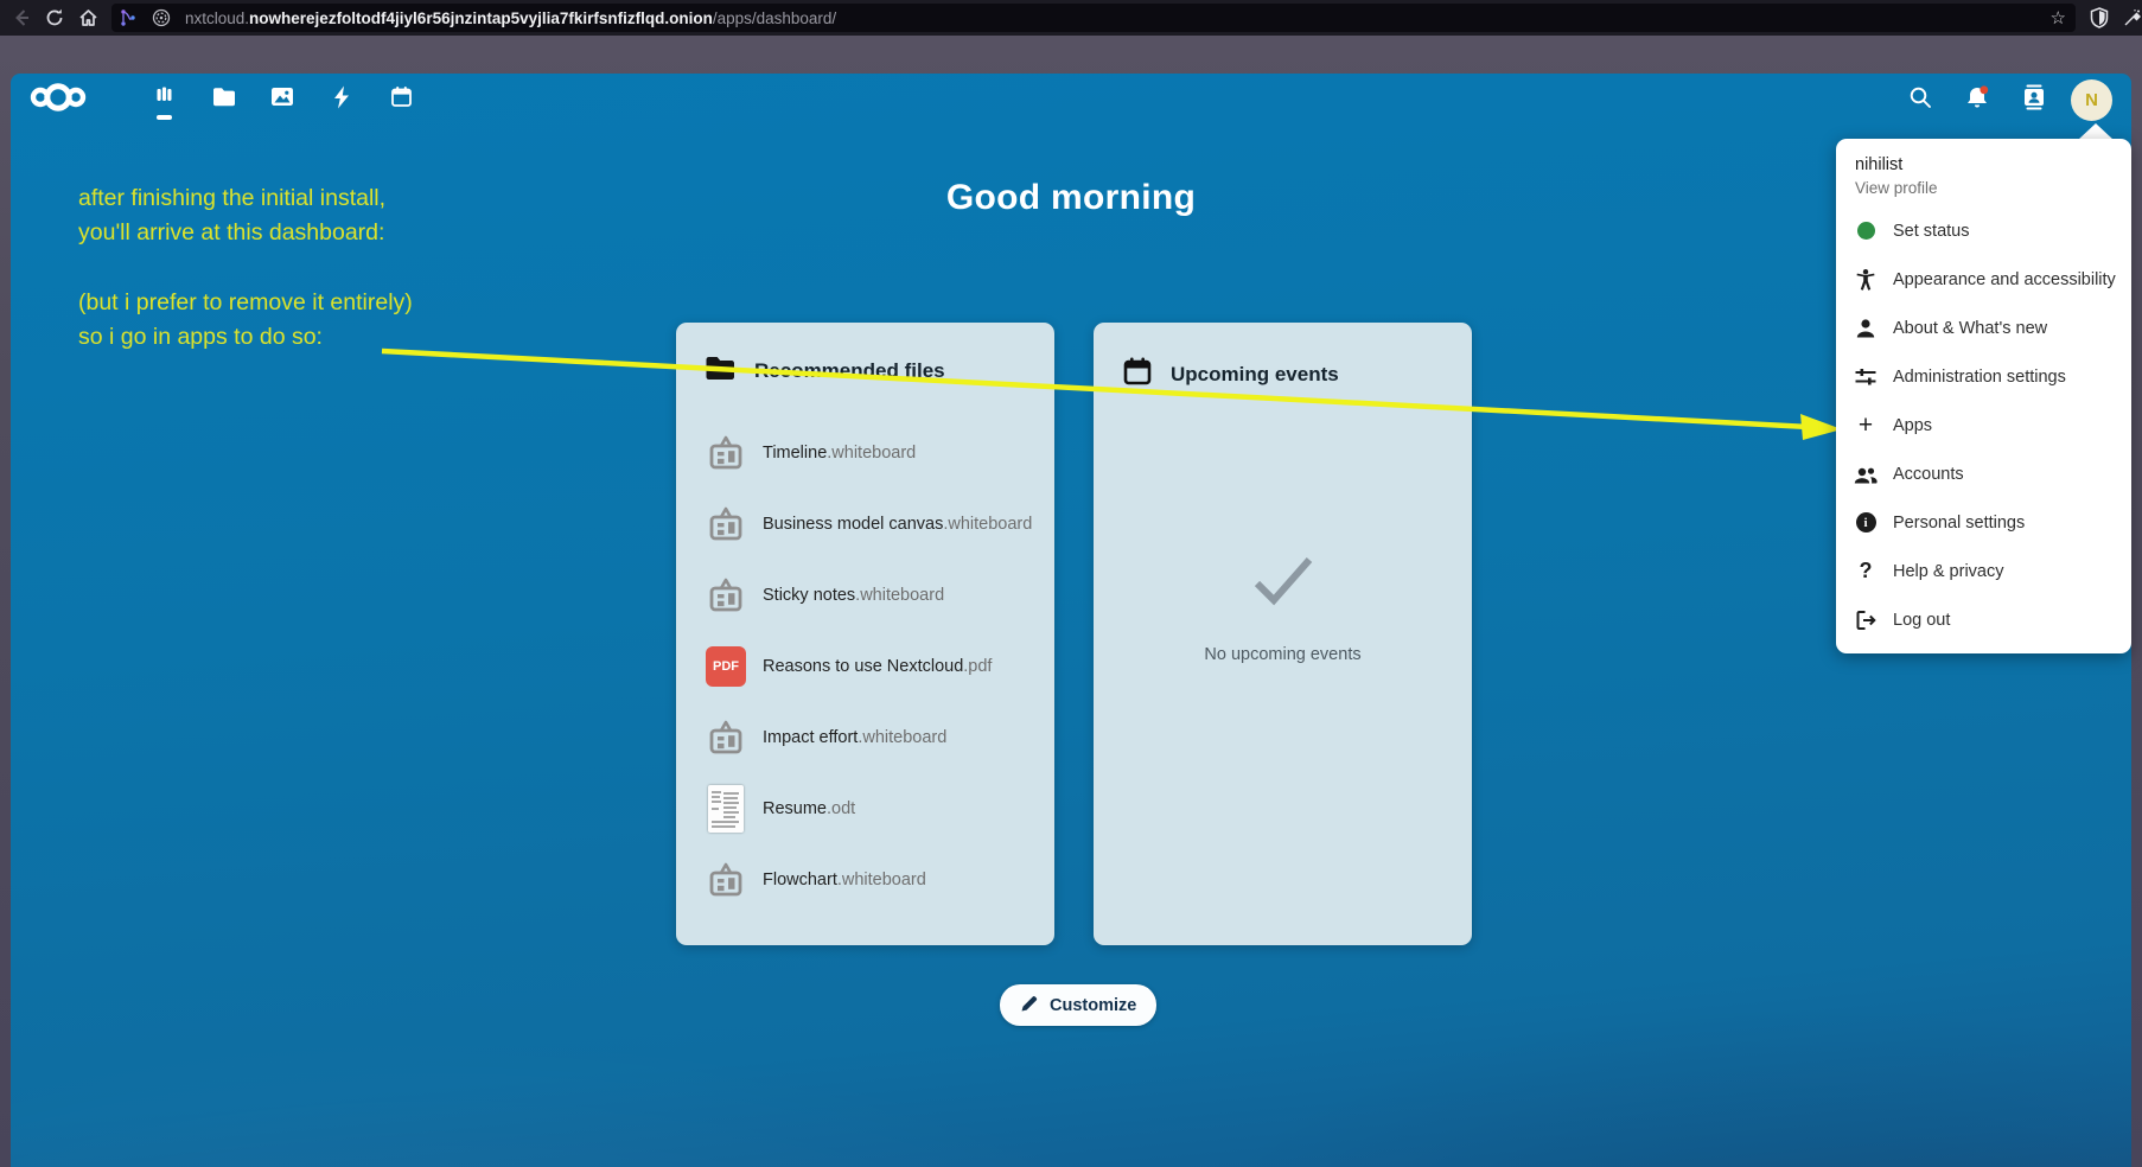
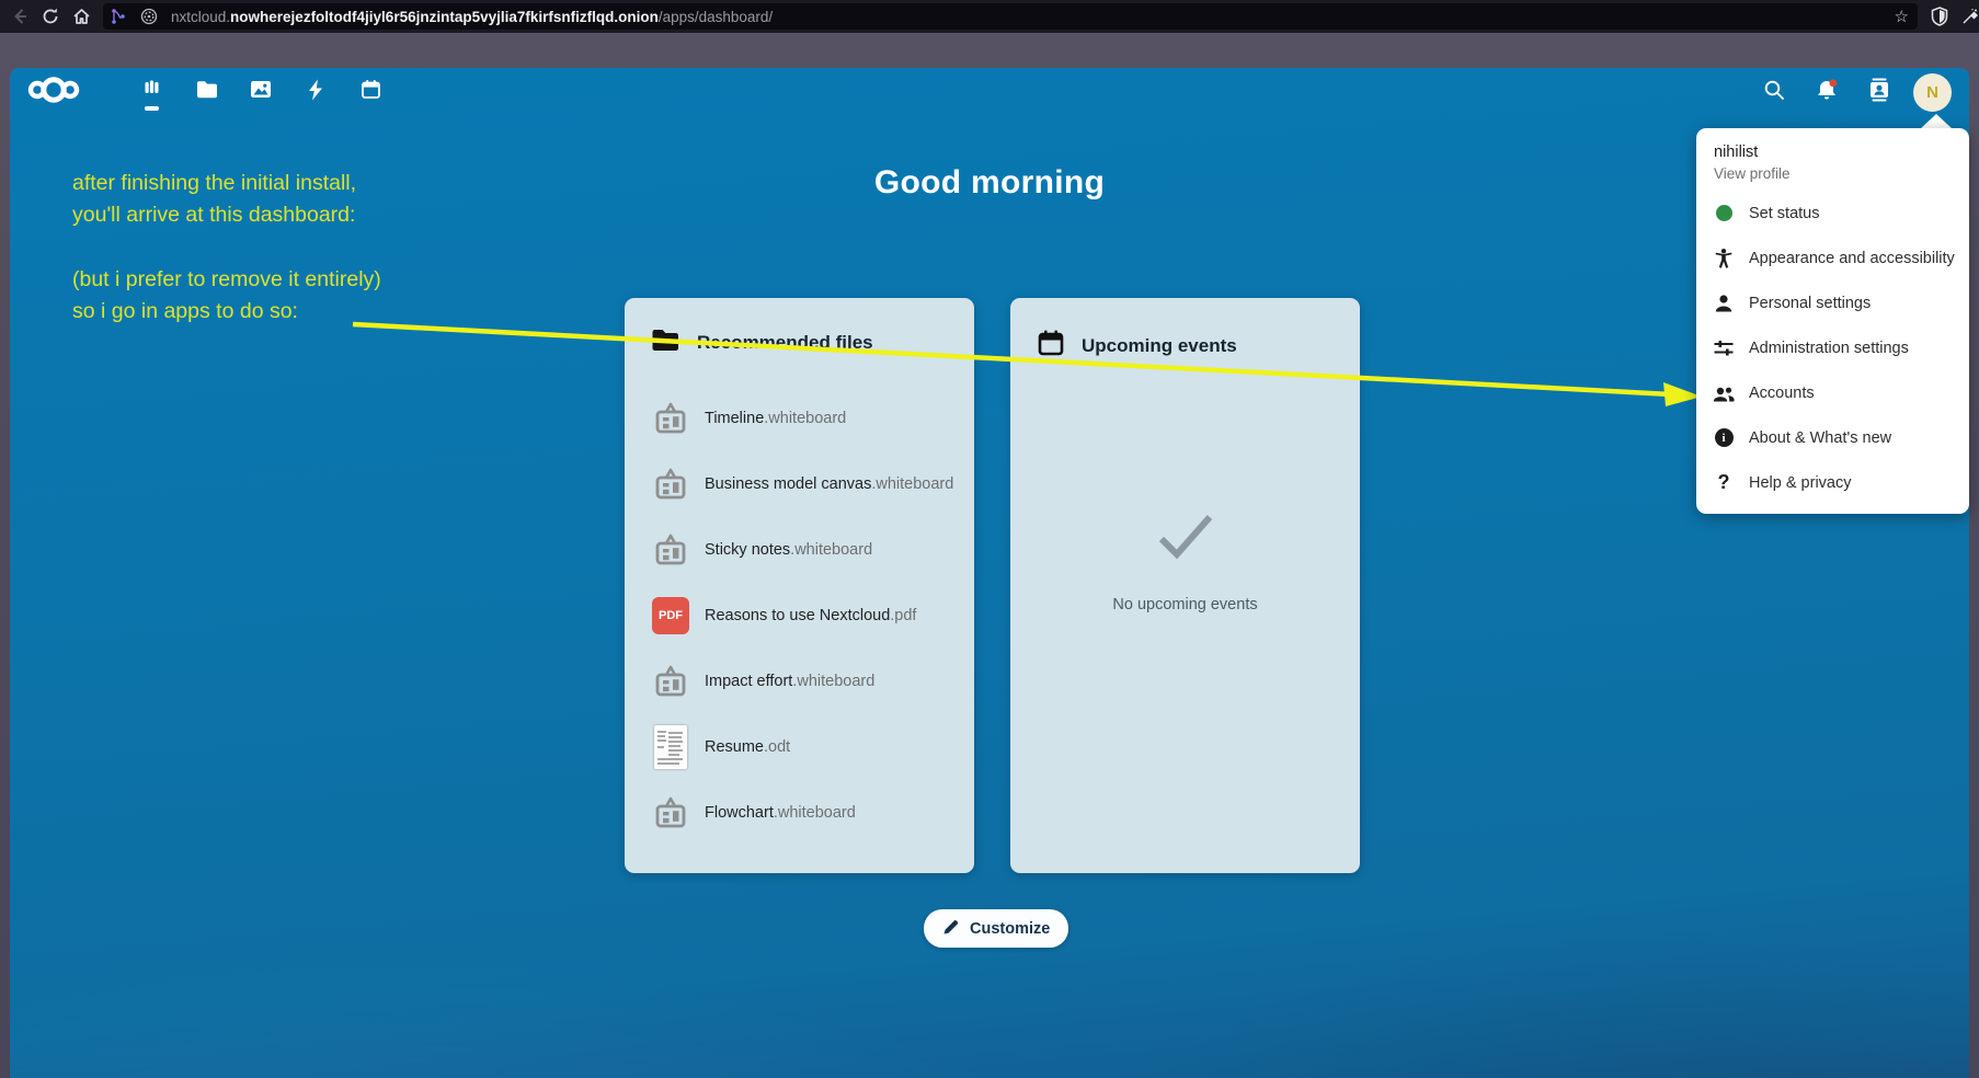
  nxtcloud.nowherejezfoltodf4jiyl6r56jnzintap5vyjlia7fkirfsnfizflqd.onion/apps/dashboard/
  ☆
  N
  Good morning
  after finishing the initial install,
  you'll arrive at this dashboard:
  (but i prefer to remove it entirely)
  so i go in apps to do so:
  mmended files
  Timeline.whiteboard
  Business model canvas.whiteboard
  Sticky notes.whiteboard
  PDF
  Reasons to use Nextcloud.pdf
  Impact effort.whiteboard
  Resume.odt
  Flowchart.whiteboard
  Upcoming events
  No upcoming events
  Customize
  nihilist
  View profile
  Set status
  Appearance and accessibility
- About & What's new
+ Personal settings
  Administration settings
- +
- Apps
  Accounts
  i
- Personal settings
+ About & What's new
  ?
  Help & privacy
- Log out
